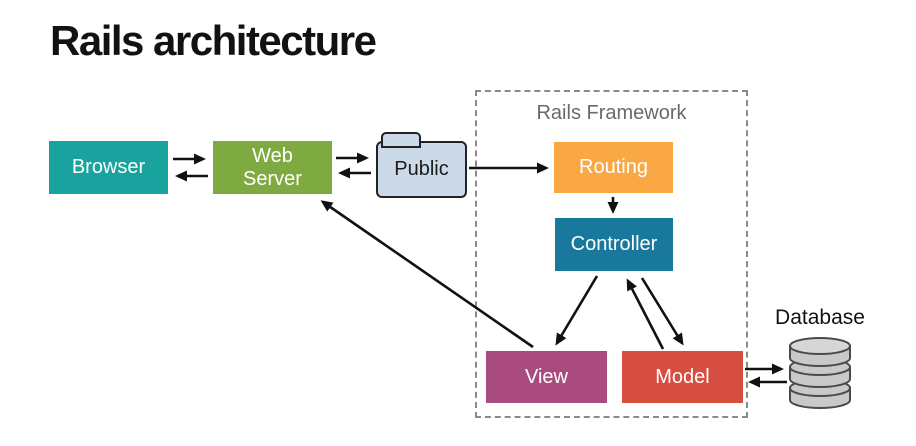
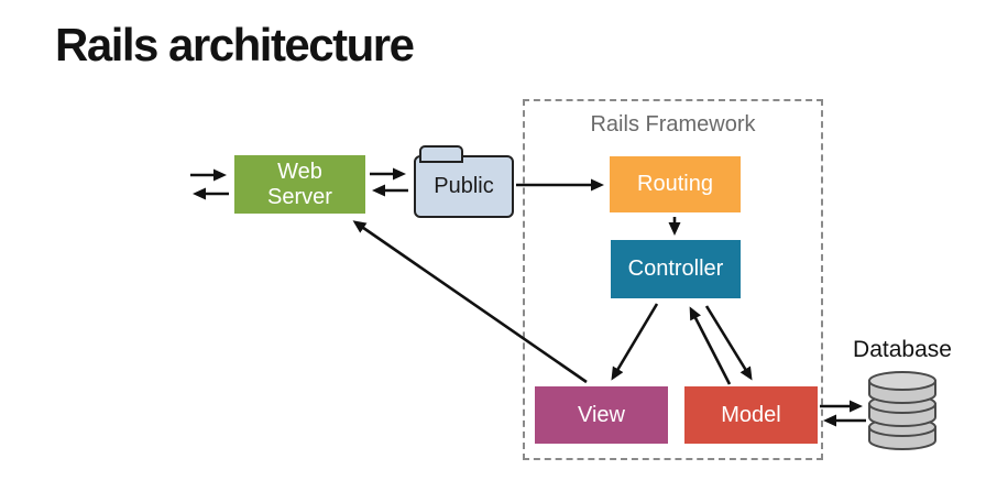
  Rails architecture
  Rails Framework
- Browser
  Web
  Server
  Public
  Routing
  Controller
  View
  Model
  Database
